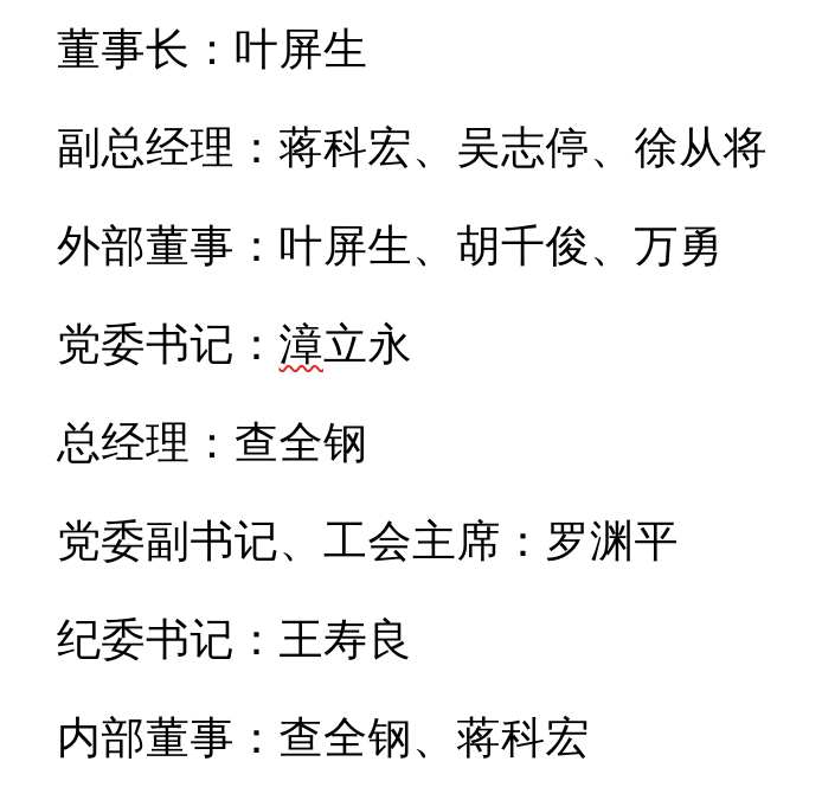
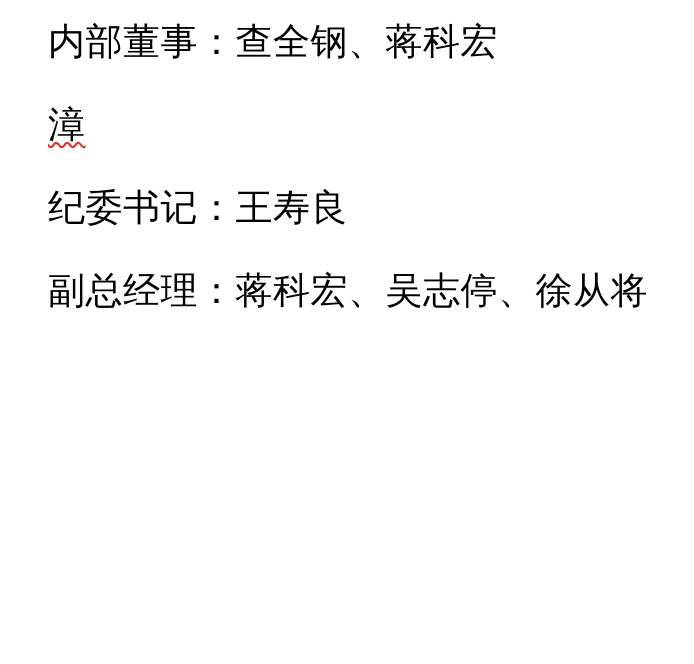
- 董事长：叶屏生
- 副总经理：蒋科宏、吴志停、徐从将
+ 内部董事：查全钢、蒋科宏
- 外部董事：叶屏生、胡千俊、万勇
- 党委书记：
  漳
- 立永
- 总经理：查全钢
- 党委副书记、工会主席：罗渊平
  纪委书记：王寿良
- 内部董事：查全钢、蒋科宏
+ 副总经理：蒋科宏、吴志停、徐从将
